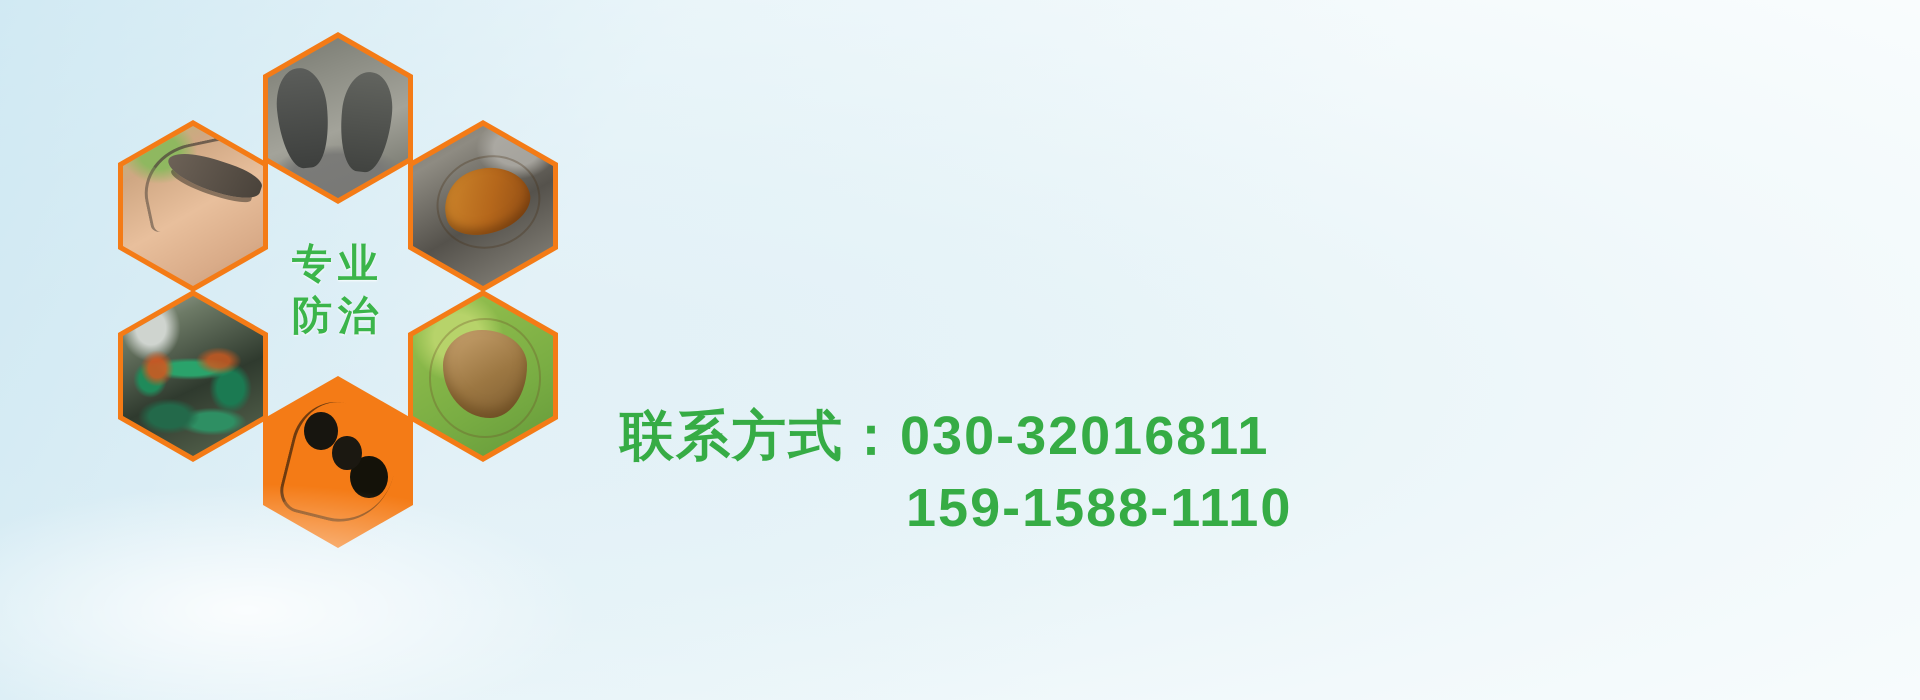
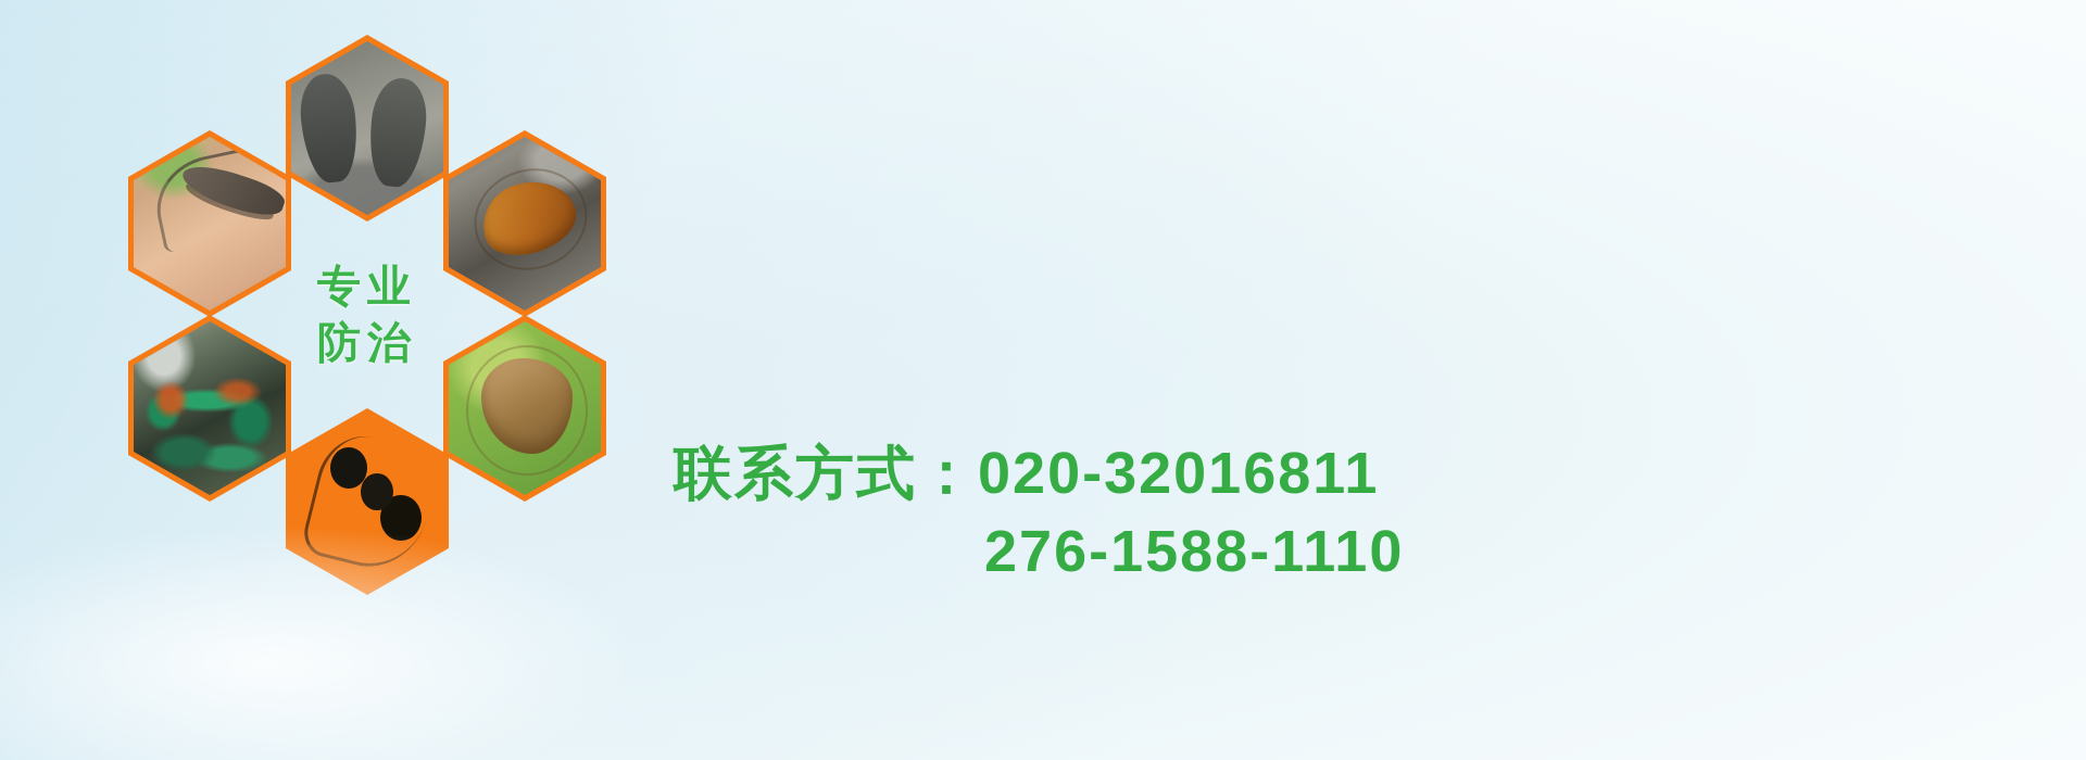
  专业
  防治
- 联系方式：030-32016811
+ 联系方式：020-32016811
- 159-1588-1110
+ 276-1588-1110
